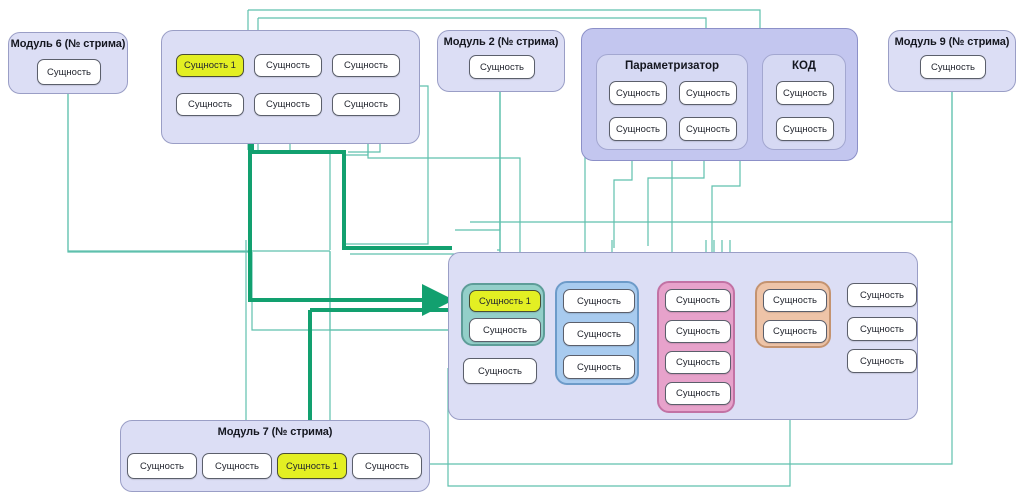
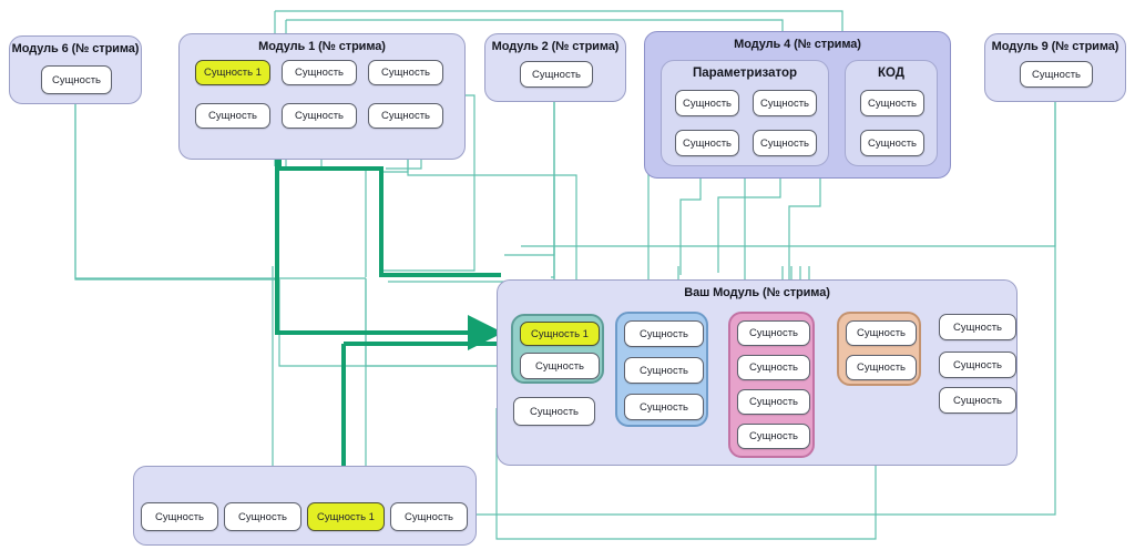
  Модуль 6 (№ стрима)
  Сущность
+ Модуль 1 (№ стрима)
  Сущность 1
  Сущность
  Сущность
  Сущность
  Сущность
  Сущность
  Модуль 2 (№ стрима)
  Сущность
+ Модуль 4 (№ стрима)
  Параметризатор
  Сущность
  Сущность
  Сущность
  Сущность
  КОД
  Сущность
  Сущность
  Модуль 9 (№ стрима)
  Сущность
+ Ваш Модуль (№ стрима)
  Сущность 1
  Сущность
  Сущность
  Сущность
  Сущность
  Сущность
  Сущность
  Сущность
  Сущность
  Сущность
  Сущность
  Сущность
  Сущность
  Сущность
  Сущность
- Модуль 7 (№ стрима)
  Сущность
  Сущность
  Сущность 1
  Сущность
